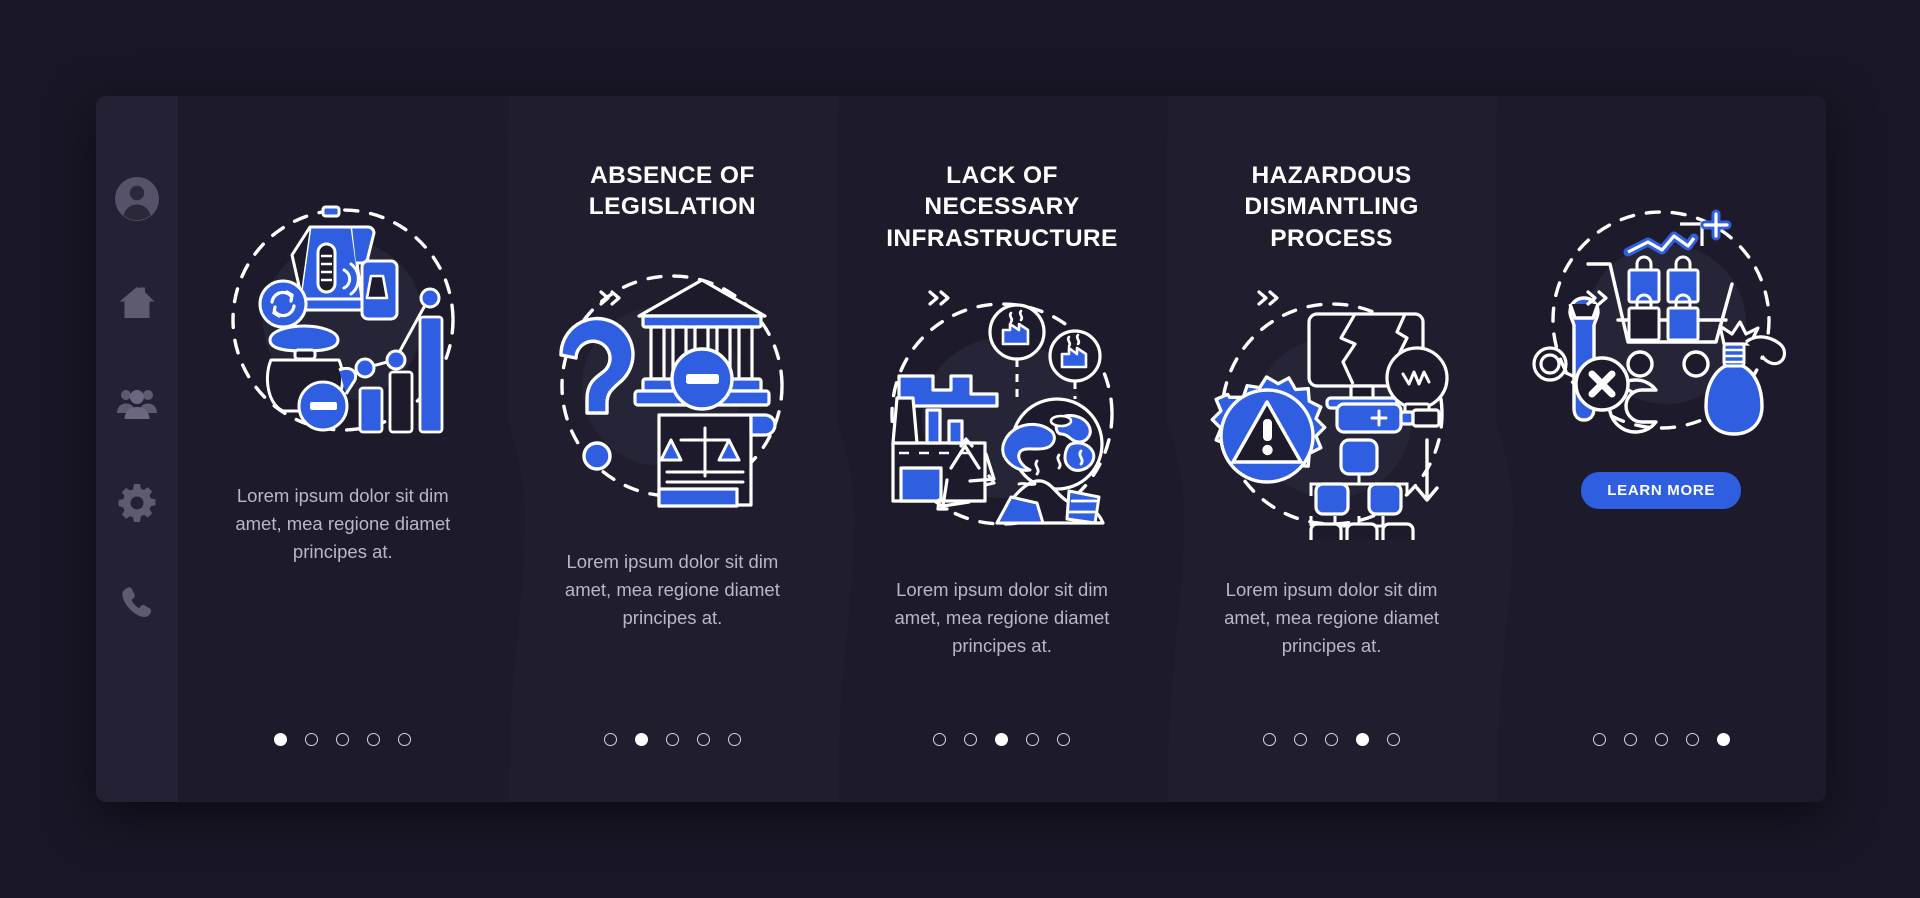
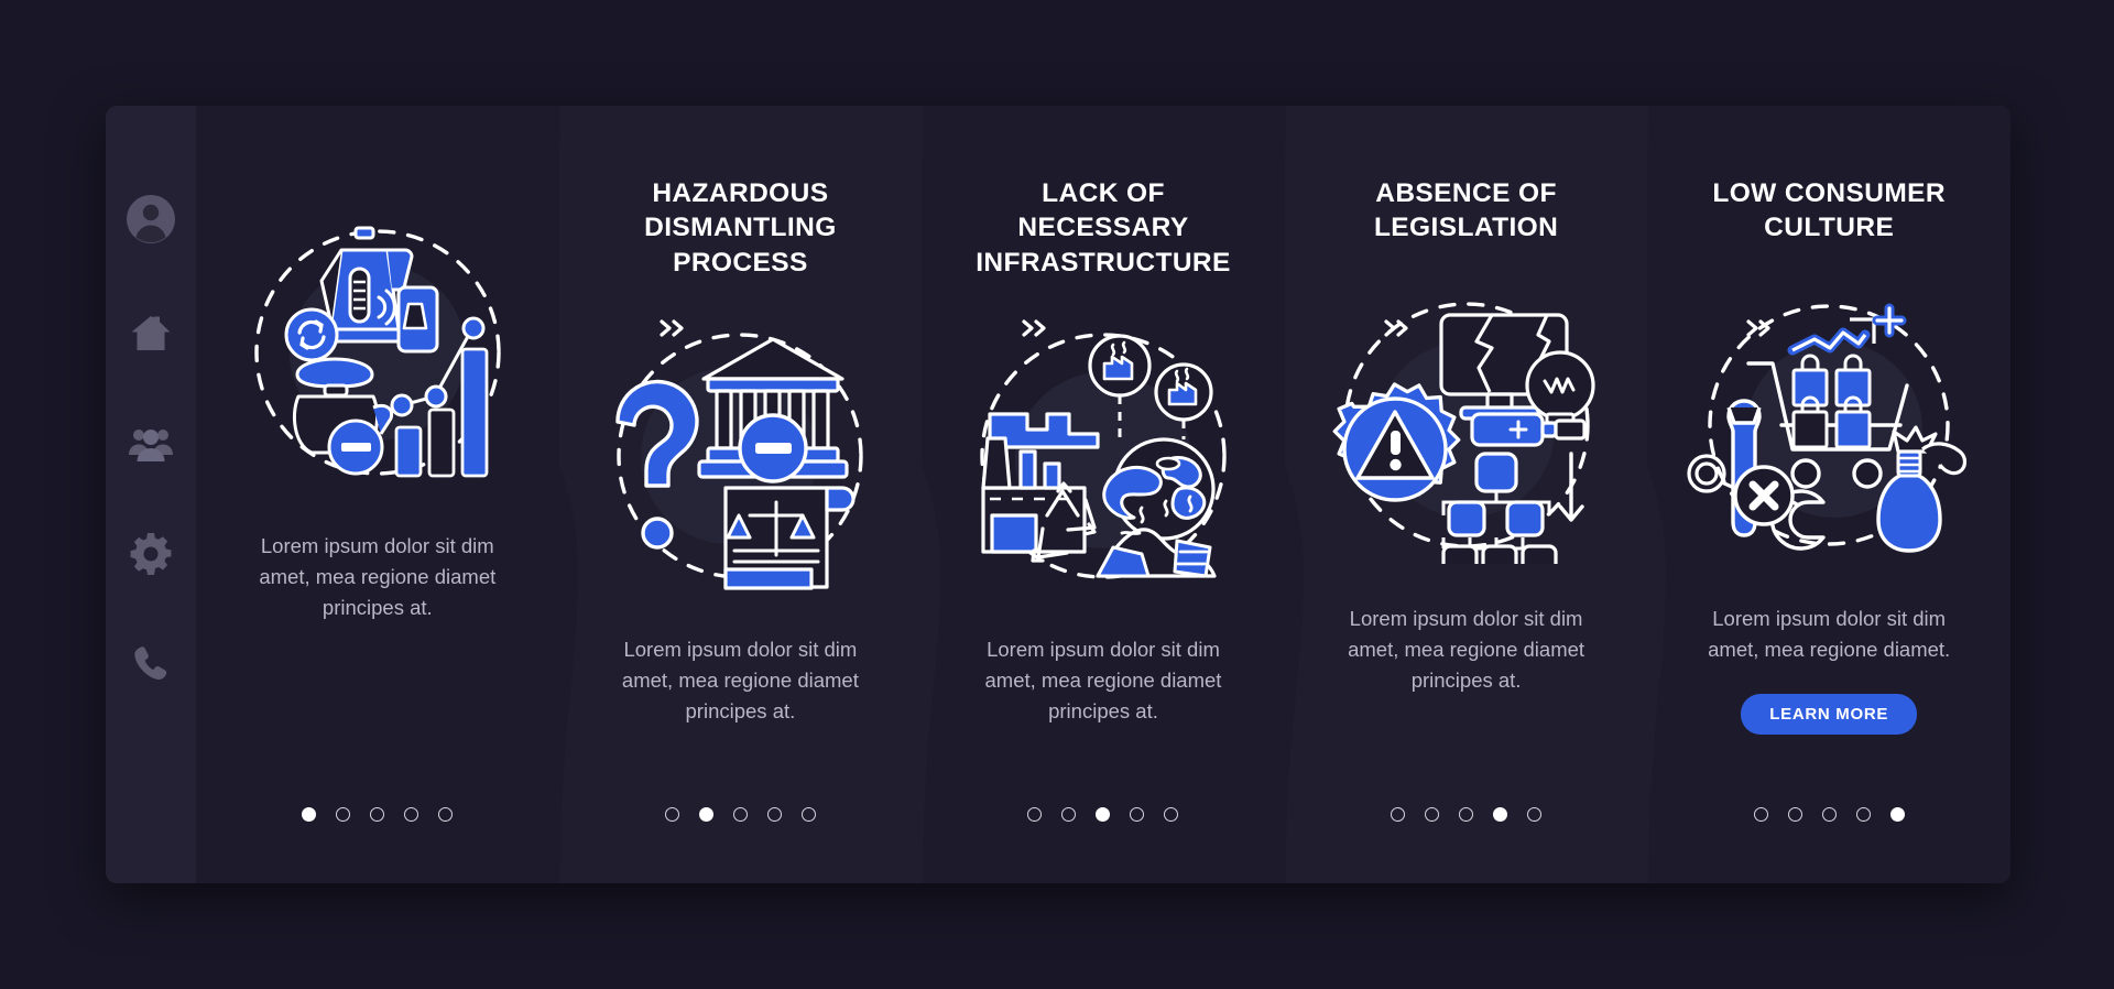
  Lorem ipsum dolor sit dim amet, mea regione diamet principes at.
- ABSENCE OF LEGISLATION
+ HAZARDOUS DISMANTLING PROCESS
  Lorem ipsum dolor sit dim amet, mea regione diamet principes at.
  LACK OF NECESSARY INFRASTRUCTURE
  Lorem ipsum dolor sit dim amet, mea regione diamet principes at.
- HAZARDOUS DISMANTLING PROCESS
+ ABSENCE OF LEGISLATION
  Lorem ipsum dolor sit dim amet, mea regione diamet principes at.
+ LOW CONSUMER CULTURE
+ Lorem ipsum dolor sit dim amet, mea regione diamet.
  LEARN MORE
